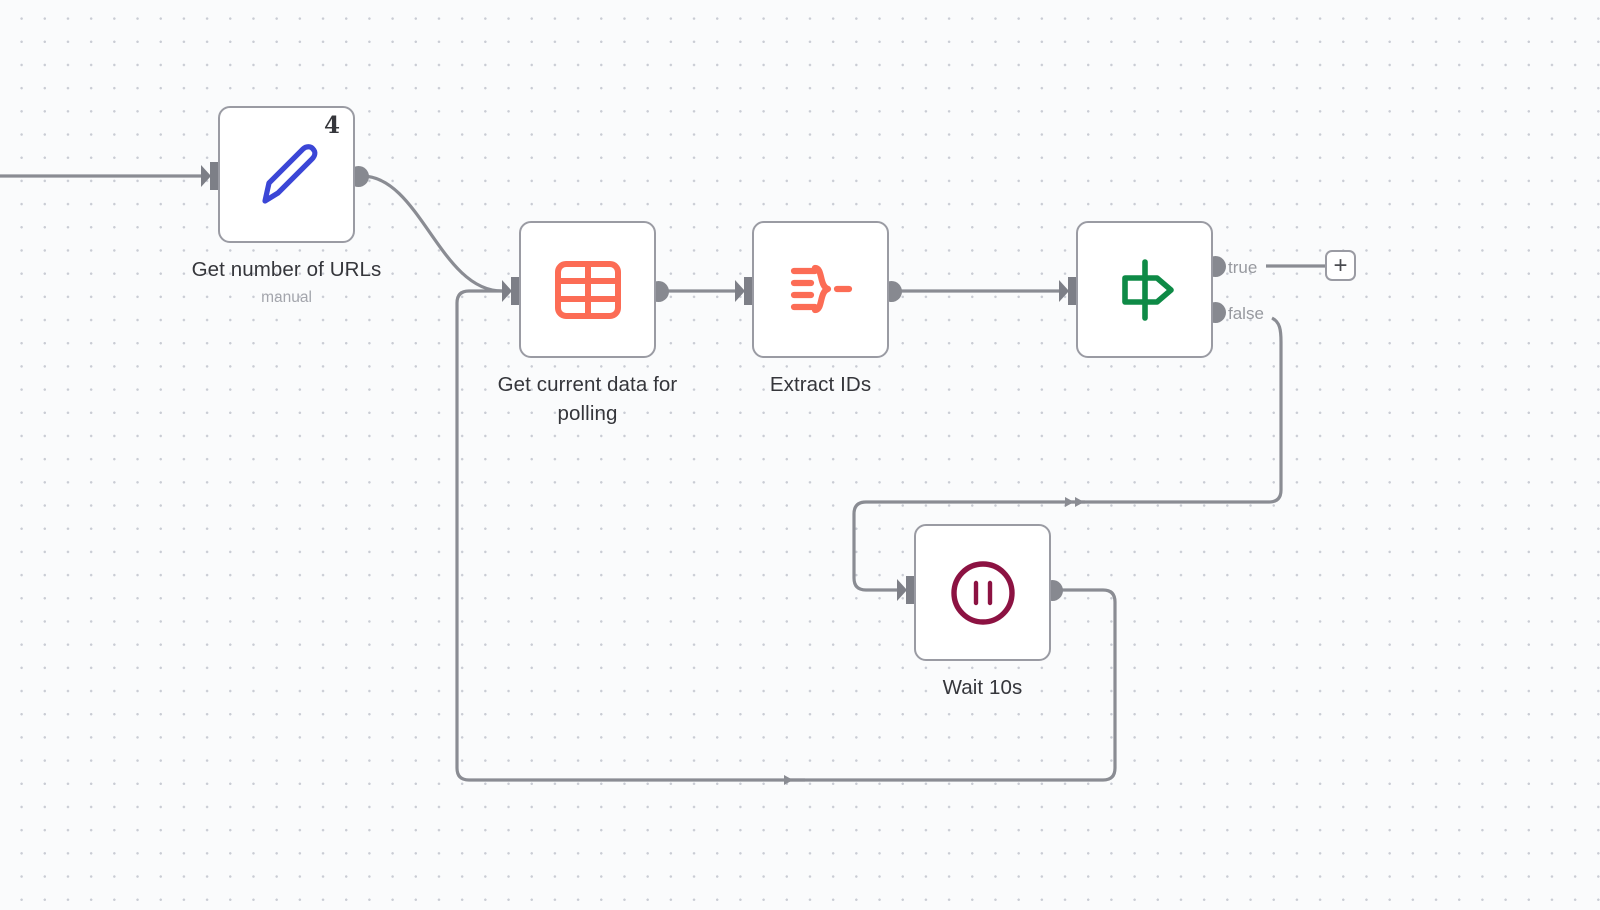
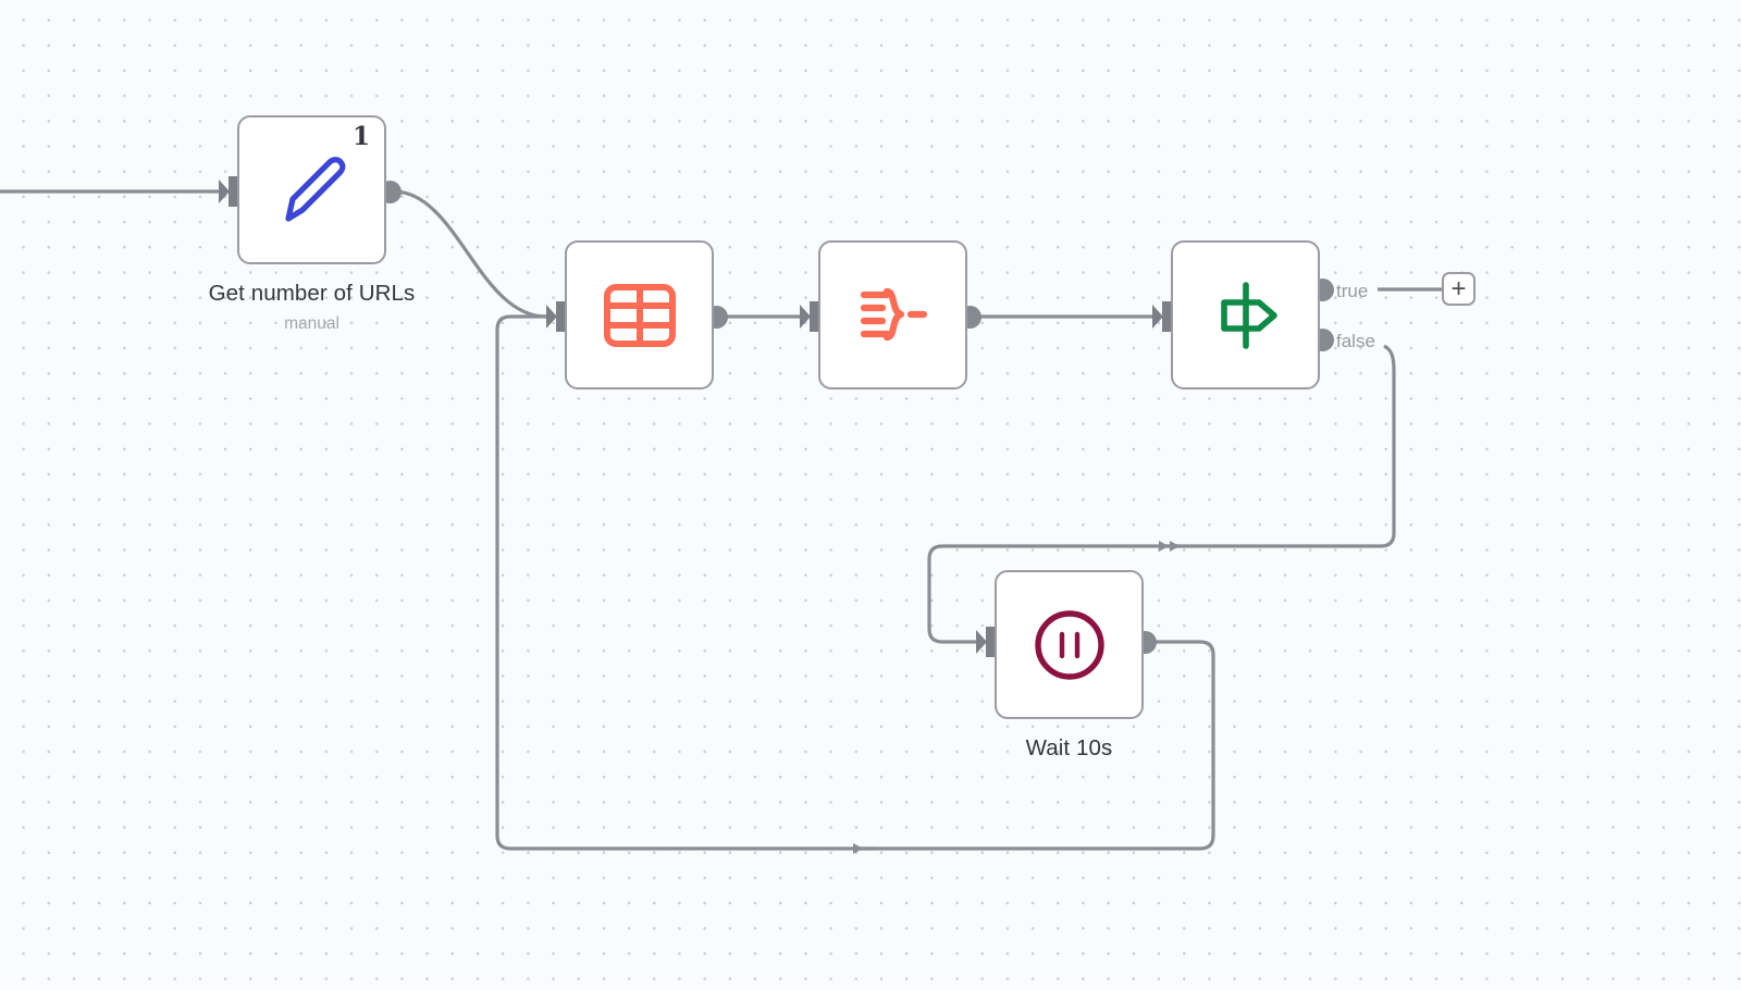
  true
  false
- 4
+ 1
  Get number of URLs
  manual
- Get current data for
- polling
- Extract IDs
  Wait 10s
  +
